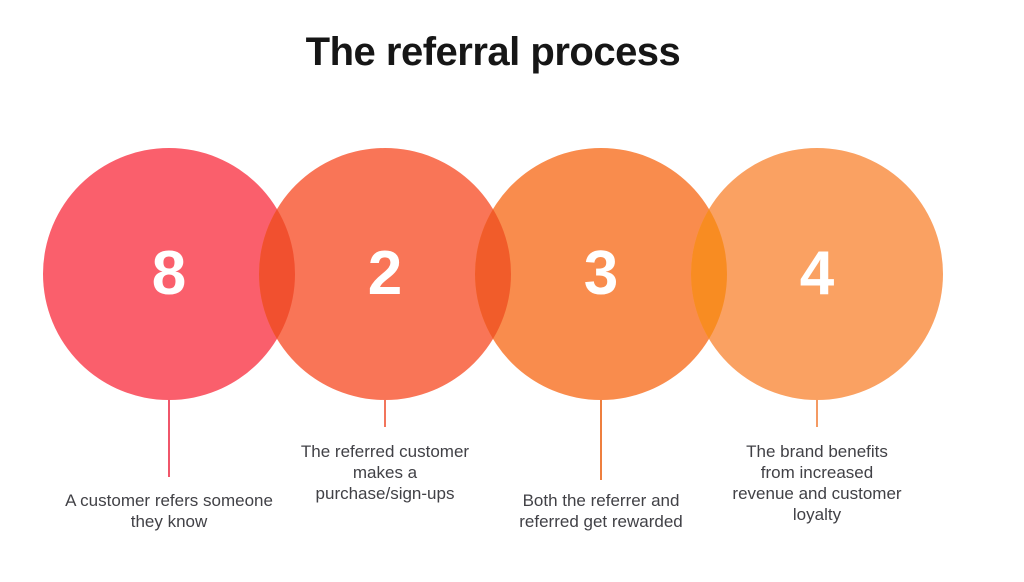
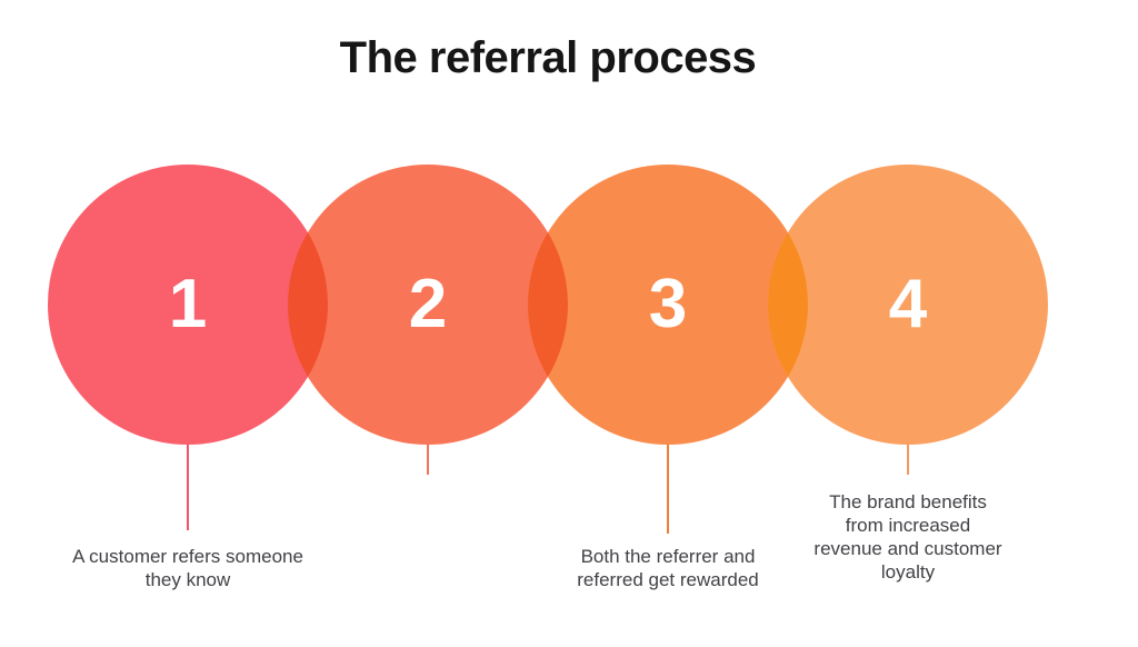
  The referral process
- 8
+ 1
  2
  3
  4
  A customer refers someone
  they know
- The referred customer
- makes a
- purchase/sign-ups
  Both the referrer and
  referred get rewarded
  The brand benefits
  from increased
  revenue and customer
  loyalty
